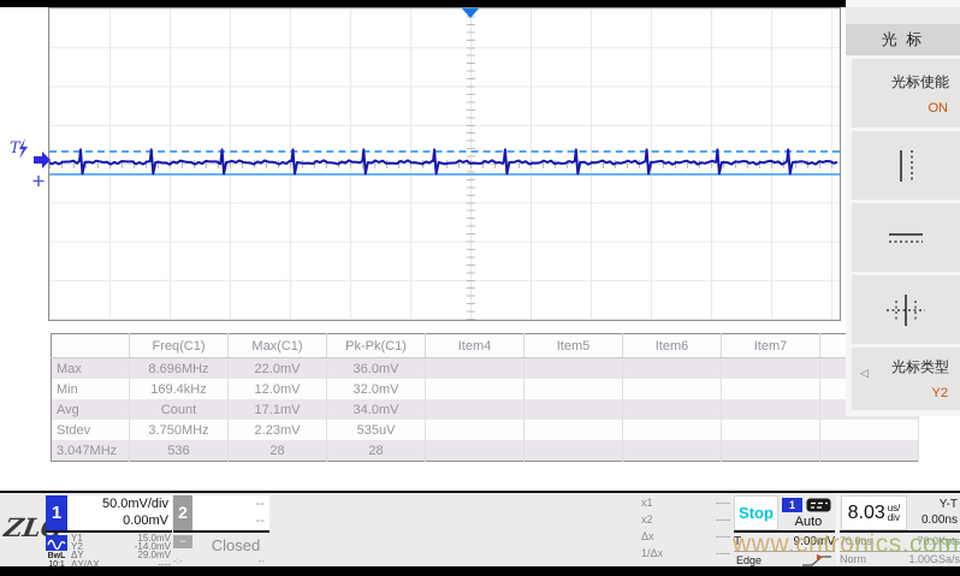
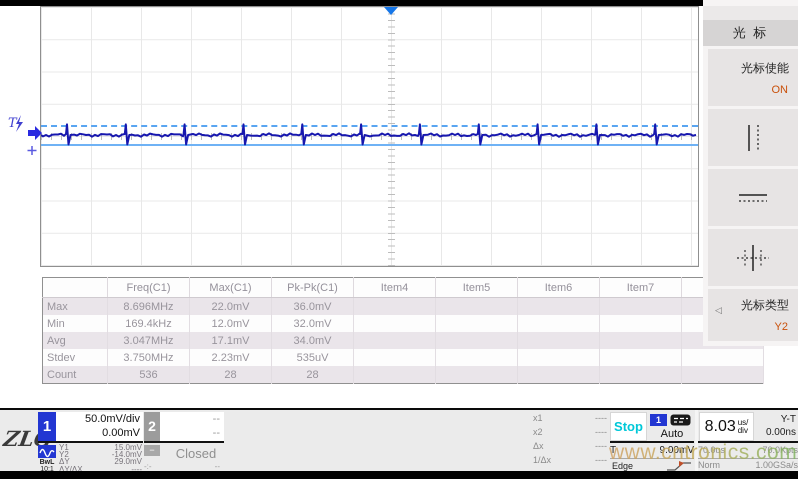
  T
  	Freq(C1)	Max(C1)	Pk-Pk(C1)	Item4	Item5	Item6	Item7
  Max	8.696MHz	22.0mV	36.0mV
  Min	169.4kHz	12.0mV	32.0mV
- Avg	Count	17.1mV	34.0mV
+ Avg	3.047MHz	17.1mV	34.0mV
  Stdev	3.750MHz	2.23mV	535uV
- 3.047MHz	536	28	28
+ Count	536	28	28
  1
  50.0mV/div
  0.00mV
  Y1
  15.0mV
  Y2
  -14.0mV
  ΔY
  29.0mV
  ΔY/ΔX
  ----
  2
  --
  --
  −
  Closed
  -:-
  --
  x1
  ----
  x2
  ----
  Δx
  ----
  1/Δx
  ----
  Stop
  1
  Auto
  T
  9.00mV
  Edge
  8.03
  us/
  div
  Y-T
  0.00ns
  70.0us
  70.0Kpts
  Norm
  1.00GSa/s
  光 标
  光标使能
  ON
  ◁
  光标类型
  Y2
  www.cntronics.com
